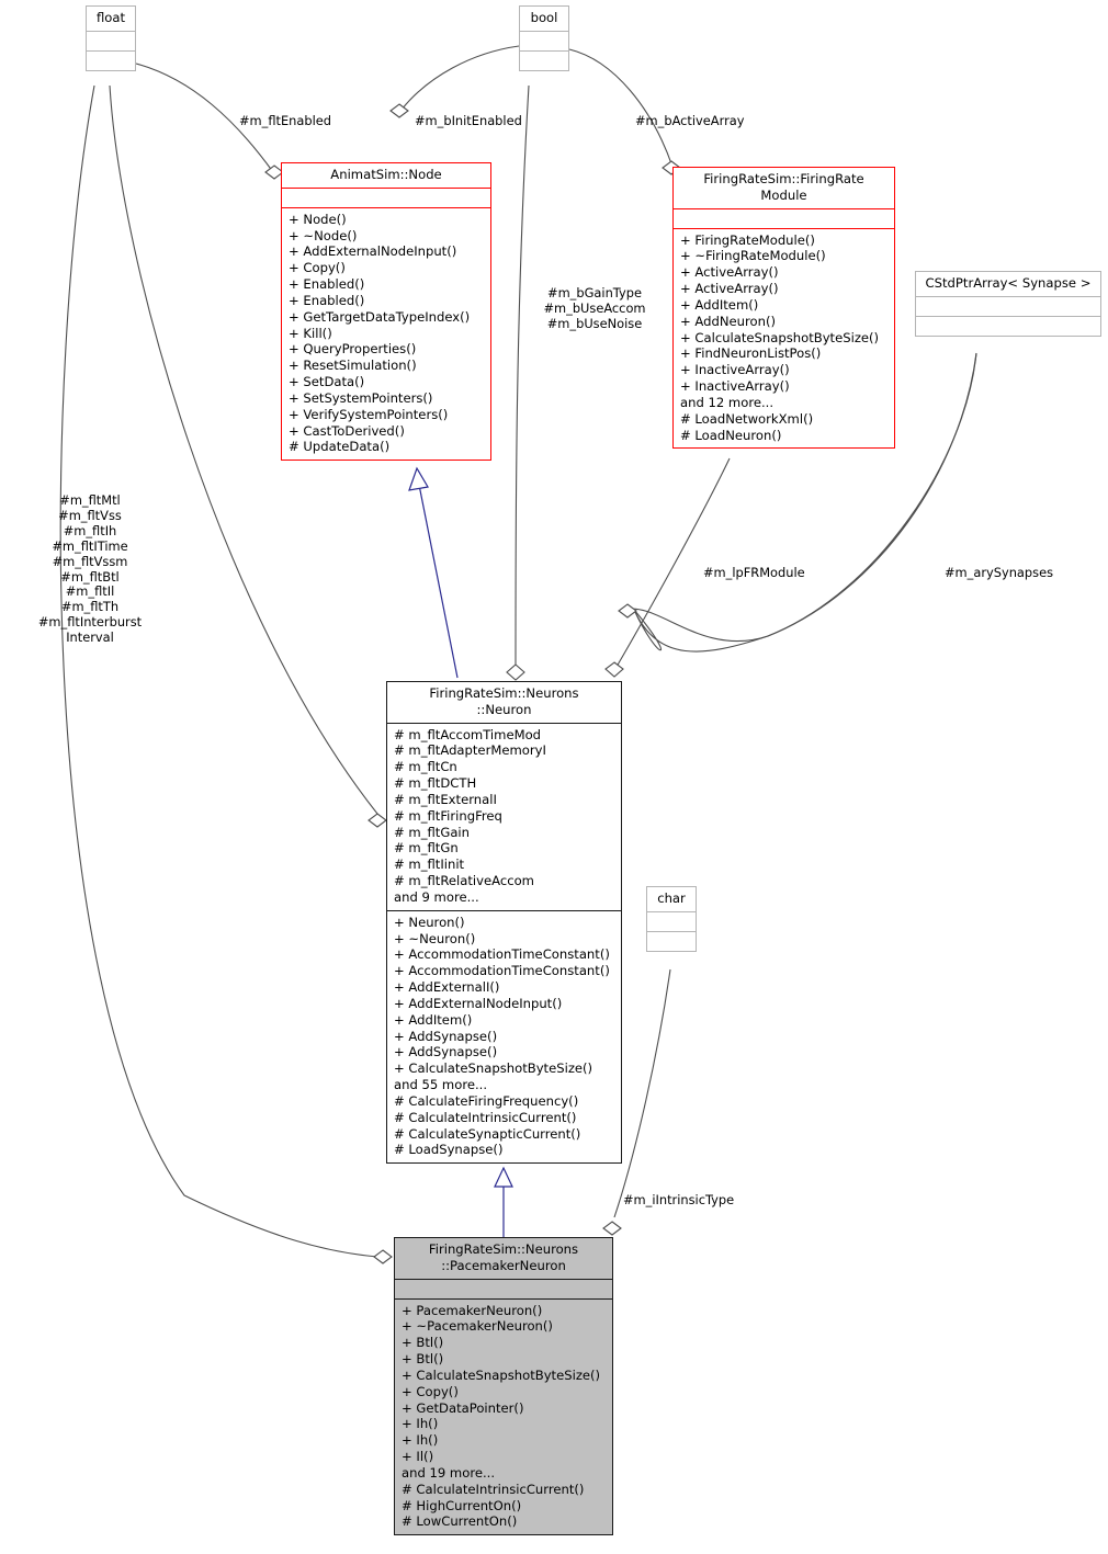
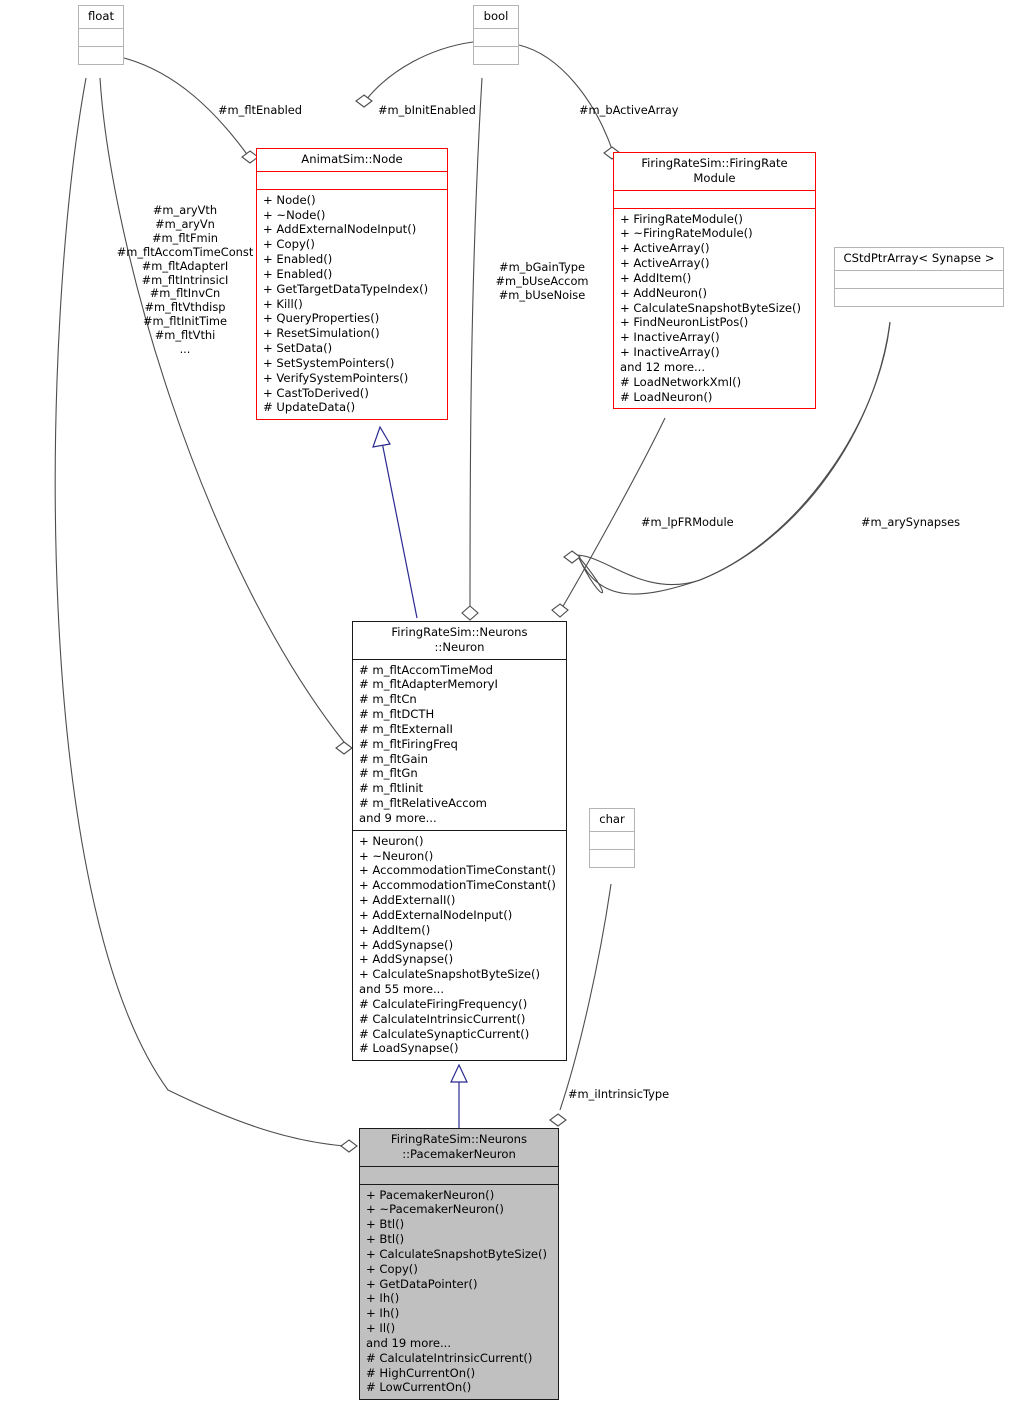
  float
  bool
  char
  AnimatSim::Node
  + Node()
  + ~Node()
  + AddExternalNodeInput()
  + Copy()
  + Enabled()
  + Enabled()
  + GetTargetDataTypeIndex()
  + Kill()
  + QueryProperties()
  + ResetSimulation()
  + SetData()
  + SetSystemPointers()
  + VerifySystemPointers()
  + CastToDerived()
  # UpdateData()
  FiringRateSim::FiringRate
  Module
  + FiringRateModule()
  + ~FiringRateModule()
  + ActiveArray()
  + ActiveArray()
  + AddItem()
  + AddNeuron()
  + CalculateSnapshotByteSize()
  + FindNeuronListPos()
  + InactiveArray()
  + InactiveArray()
  and 12 more...
  # LoadNetworkXml()
  # LoadNeuron()
  CStdPtrArray< Synapse >
  FiringRateSim::Neurons
  ::Neuron
  # m_fltAccomTimeMod
  # m_fltAdapterMemoryI
  # m_fltCn
  # m_fltDCTH
  # m_fltExternalI
  # m_fltFiringFreq
  # m_fltGain
  # m_fltGn
  # m_fltIinit
  # m_fltRelativeAccom
  and 9 more...
  + Neuron()
  + ~Neuron()
  + AccommodationTimeConstant()
  + AccommodationTimeConstant()
  + AddExternalI()
  + AddExternalNodeInput()
  + AddItem()
  + AddSynapse()
  + AddSynapse()
  + CalculateSnapshotByteSize()
  and 55 more...
  # CalculateFiringFrequency()
  # CalculateIntrinsicCurrent()
  # CalculateSynapticCurrent()
  # LoadSynapse()
  FiringRateSim::Neurons
  ::PacemakerNeuron
  + PacemakerNeuron()
  + ~PacemakerNeuron()
  + Btl()
  + Btl()
  + CalculateSnapshotByteSize()
  + Copy()
  + GetDataPointer()
  + Ih()
  + Ih()
  + Il()
  and 19 more...
  # CalculateIntrinsicCurrent()
  # HighCurrentOn()
  # LowCurrentOn()
  #m_fltEnabled
  #m_bInitEnabled
  #m_bActiveArray
+ #m_aryVth
+ #m_aryVn
+ #m_fltFmin
+ #m_fltAccomTimeConst
+ #m_fltAdapterI
+ #m_fltIntrinsicI
+ #m_fltInvCn
+ #m_fltVthdisp
+ #m_fltInitTime
+ #m_fltVthi
+ ...
  #m_bGainType
  #m_bUseAccom
  #m_bUseNoise
- #m_fltMtl
- #m_fltVss
- #m_fltIh
- #m_fltITime
- #m_fltVssm
- #m_fltBtl
- #m_fltIl
- #m_fltTh
- #m_fltInterburst
- Interval
  #m_lpFRModule
  #m_arySynapses
  #m_iIntrinsicType
